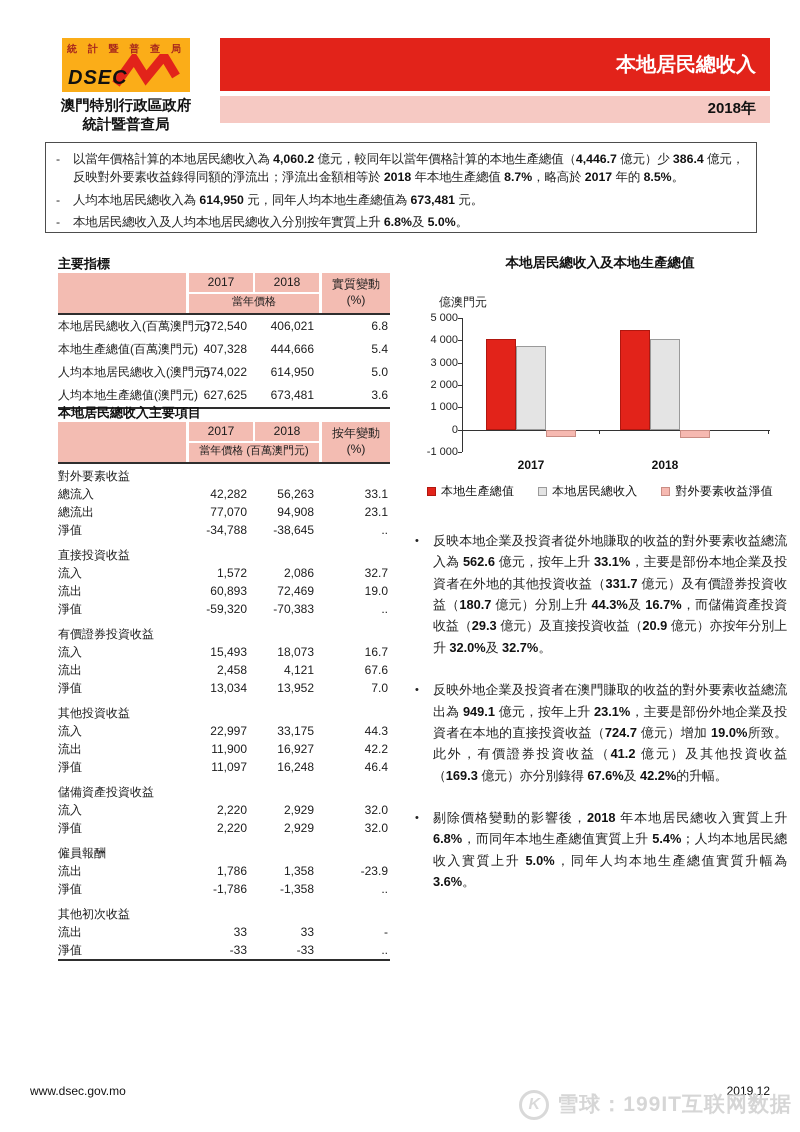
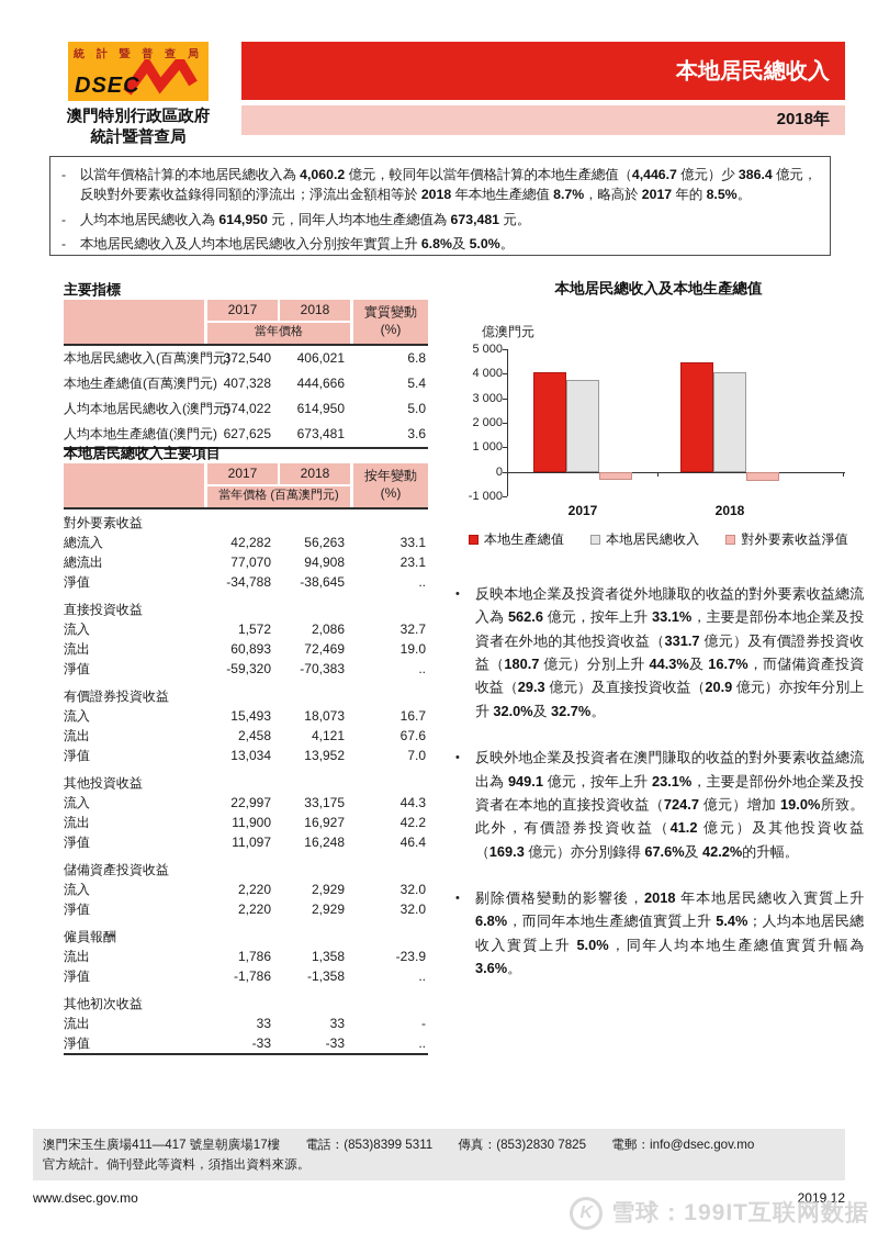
  統 計 暨 普 查 局
  DSEC
  澳門特別行政區政府
  統計暨普查局
  本地居民總收入
  2018年
  -
  以當年價格計算的本地居民總收入為 4,060.2 億元，較同年以當年價格計算的本地生產總值（4,446.7 億元）少 386.4 億元，反映對外要素收益錄得同額的淨流出；淨流出金額相等於 2018 年本地生產總值 8.7%，略高於 2017 年的 8.5%。
  -
  人均本地居民總收入為 614,950 元，同年人均本地生產總值為 673,481 元。
  -
  本地居民總收入及人均本地居民總收入分別按年實質上升 6.8%及 5.0%。
  主要指標
  2017
  2018
  當年價格
  實質變動
  (%)
  本地居民總收入(百萬澳門
  372,540
  406,021
  6.8
  本地生產總值(百萬澳門元
  407,328
  444,666
  5.4
  人均本地居民總收入(澳門
  574,022
  614,950
  5.0
  人均本地生產總值(澳門元
  627,625
  673,481
  3.6
  本地居民總收入主要項目
  2017
  2018
  當年價格 (百萬澳門元)
  按年變動
  (%)
  對外要素收益
  總流入
  42,282
  56,263
  33.1
  總流出
  77,070
  94,908
  23.1
  淨值
  -34,788
  -38,645
  ..
  直接投資收益
  流入
  1,572
  2,086
  32.7
  流出
  60,893
  72,469
  19.0
  淨值
  -59,320
  -70,383
  ..
  有價證券投資收益
  流入
  15,493
  18,073
  16.7
  流出
  2,458
  4,121
  67.6
  淨值
  13,034
  13,952
  7.0
  其他投資收益
  流入
  22,997
  33,175
  44.3
  流出
  11,900
  16,927
  42.2
  淨值
  11,097
  16,248
  46.4
  儲備資產投資收益
  流入
  2,220
  2,929
  32.0
  淨值
  2,220
  2,929
  32.0
  僱員報酬
  流出
  1,786
  1,358
  -23.9
  淨值
  -1,786
  -1,358
  ..
  其他初次收益
  流出
  33
  33
  -
  淨值
  -33
  -33
  ..
  本地居民總收入及本地生產總值
  億澳門元
  5 000
  4 000
  3 000
  2 000
  1 000
  0
  -1 000
  2017
  2018
  本地生產總值
  本地居民總收入
  對外要素收益淨值
  •
  反映本地企業及投資者從外地賺取的收益的對外要素收益總流入為 562.6 億元，按年上升 33.1%，主要是部份本地企業及投資者在外地的其他投資收益（331.7 億元）及有價證券投資收益（180.7 億元）分別上升 44.3%及 16.7%，而儲備資產投資收益（29.3 億元）及直接投資收益（20.9 億元）亦按年分別上升 32.0%及 32.7%。
  •
  反映外地企業及投資者在澳門賺取的收益的對外要素收益總流出為 949.1 億元，按年上升 23.1%，主要是部份外地企業及投資者在本地的直接投資收益（724.7 億元）增加 19.0%所致。此外，有價證券投資收益（41.2 億元）及其他投資收益（169.3 億元）亦分別錄得 67.6%及 42.2%的升幅。
  •
  剔除價格變動的影響後，2018 年本地居民總收入實質上升 6.8%，而同年本地生產總值實質上升 5.4%；人均本地居民總收入實質上升 5.0%，同年人均本地生產總值實質升幅為 3.6%。
+ 澳門宋玉生廣場411—417 號皇朝廣場17樓 電話：(853)8399 5311 傳真：(853)2830 7825 電郵：info@dsec.gov.mo
+ 官方統計。倘刊登此等資料，須指出資料來源。
  www.dsec.gov.mo
  2019.12
  K
  雪球：199IT互联网数据
